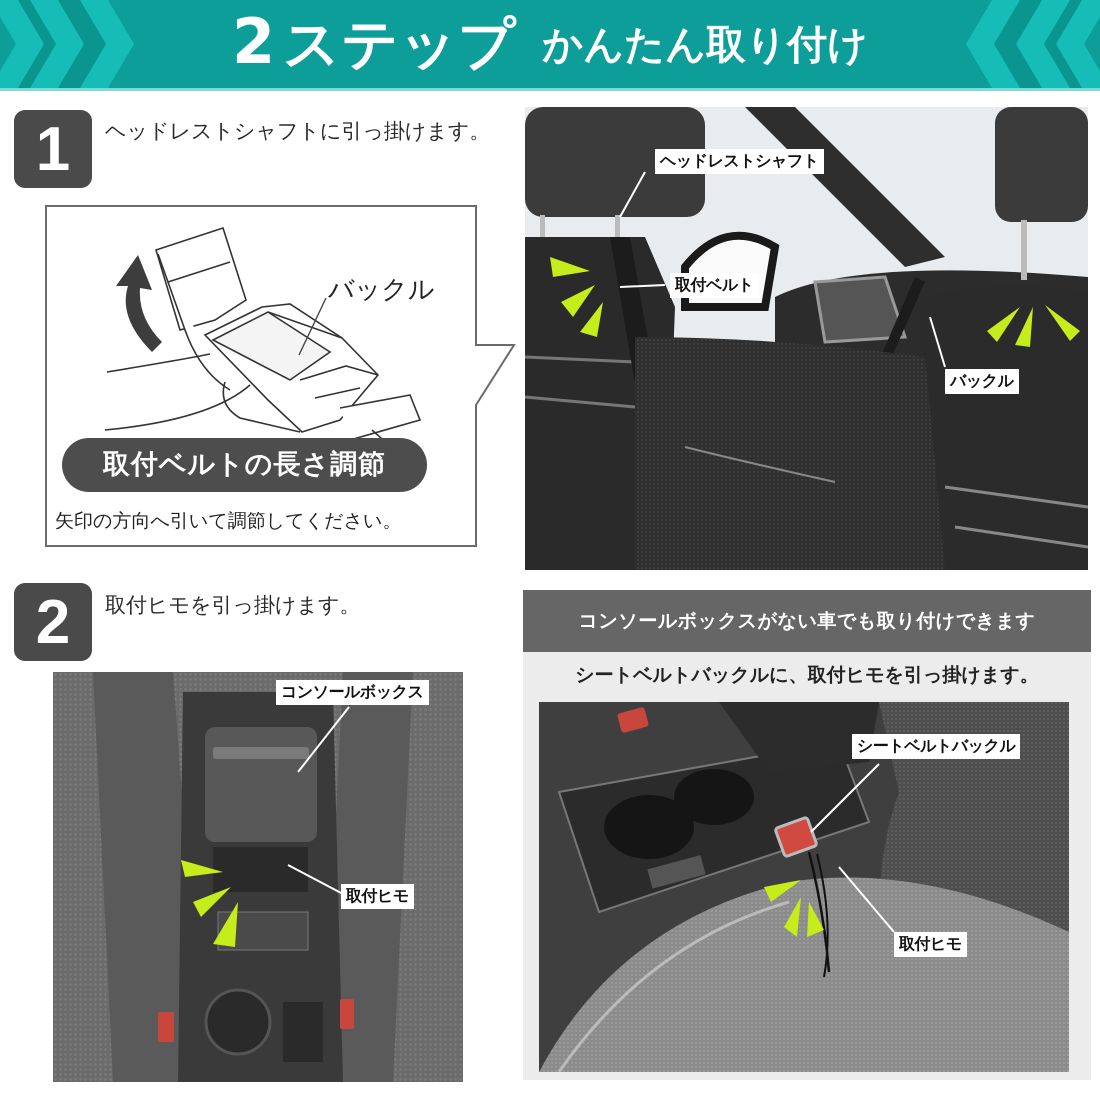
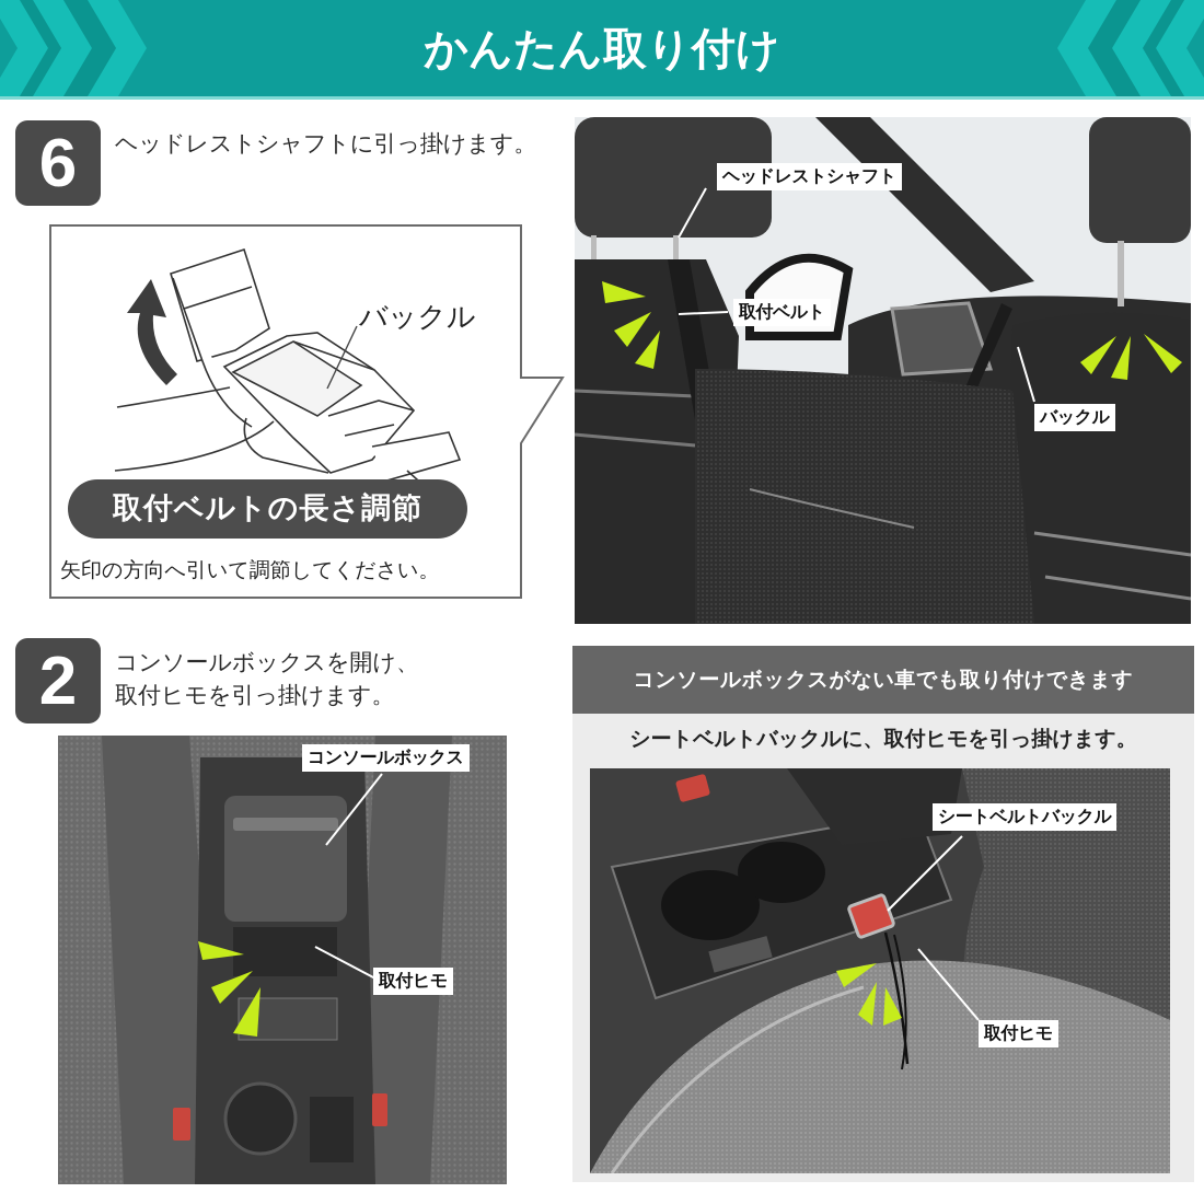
- 2 ステップ
  かんたん取り付け
- 1
+ 6
  ヘッドレストシャフトに引っ掛けます。
  バックル
  取付ベルトの長さ調節
  矢印の方向へ引いて調節してください。
  ヘッドレストシャフト
  取付ベルト
  バックル
  2
+ コンソールボックスを開け、
  取付ヒモを引っ掛けます。
  コンソールボックス
  取付ヒモ
  コンソールボックスがない車でも取り付けできます
  シートベルトバックルに、取付ヒモを引っ掛けます。
  シートベルトバックル
  取付ヒモ
